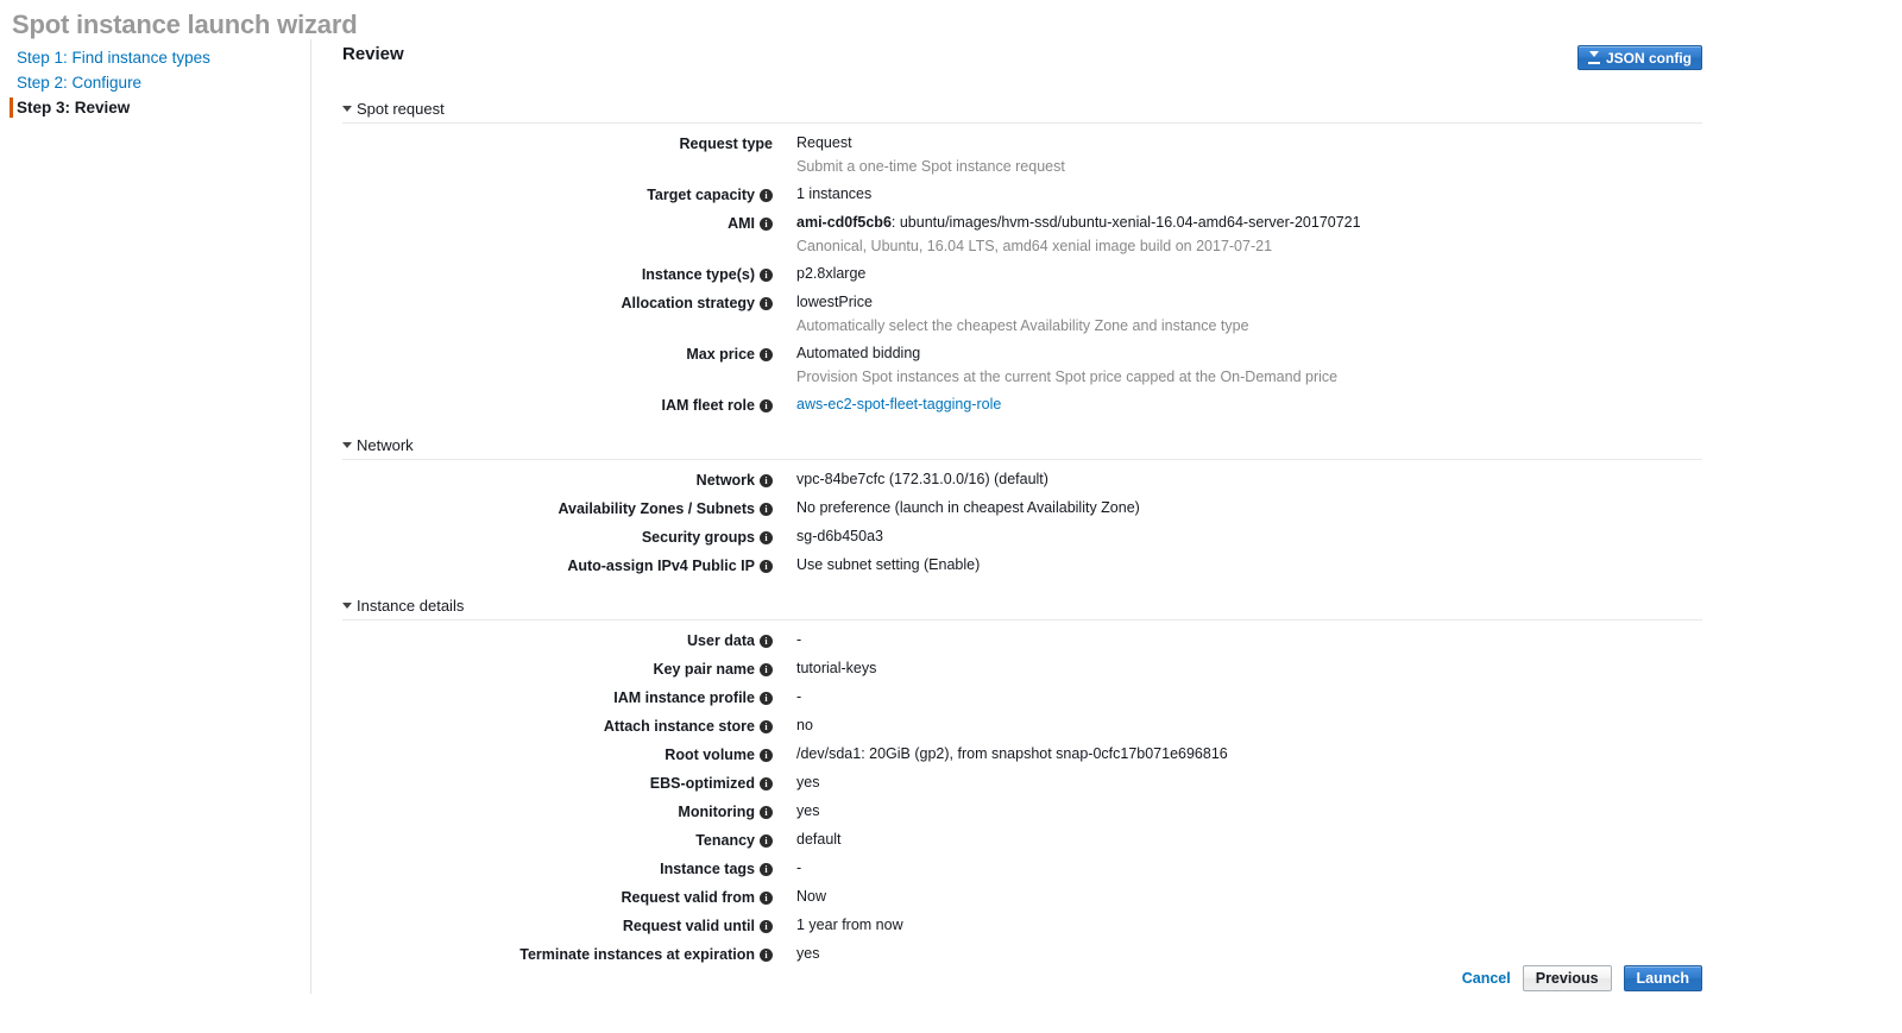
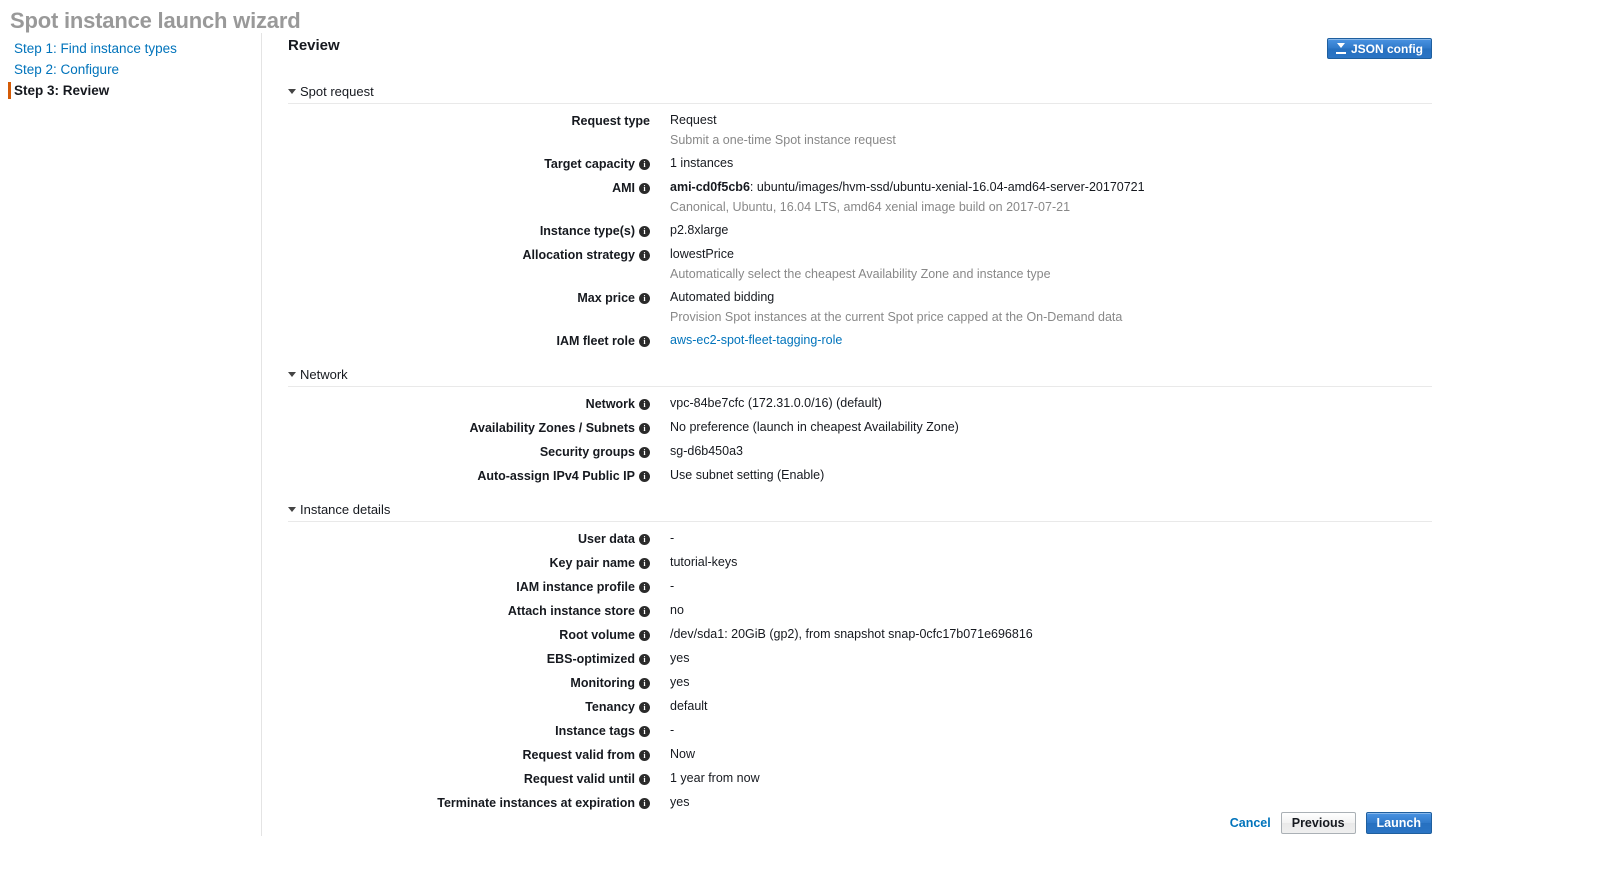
  Spot instance launch wizard
  Step 1: Find instance types
  Step 2: Configure
  Step 3: Review
  Review
  JSON config
  Spot request
  Request type
  Request
  Submit a one-time Spot instance request
  Target capacity
  i
  1 instances
  AMI
  i
  ami-cd0f5cb6: ubuntu/images/hvm-ssd/ubuntu-xenial-16.04-amd64-server-20170721
  Canonical, Ubuntu, 16.04 LTS, amd64 xenial image build on 2017-07-21
  Instance type(s)
  i
  p2.8xlarge
  Allocation strategy
  i
  lowestPrice
  Automatically select the cheapest Availability Zone and instance type
  Max price
  i
  Automated bidding
- Provision Spot instances at the current Spot price capped at the On-Demand price
+ Provision Spot instances at the current Spot price capped at the On-Demand data
  IAM fleet role
  i
  aws-ec2-spot-fleet-tagging-role
  Network
  Network
  i
  vpc-84be7cfc (172.31.0.0/16) (default)
  Availability Zones / Subnets
  i
  No preference (launch in cheapest Availability Zone)
  Security groups
  i
  sg-d6b450a3
  Auto-assign IPv4 Public IP
  i
  Use subnet setting (Enable)
  Instance details
  User data
  i
  -
  Key pair name
  i
  tutorial-keys
  IAM instance profile
  i
  -
  Attach instance store
  i
  no
  Root volume
  i
  /dev/sda1: 20GiB (gp2), from snapshot snap-0cfc17b071e696816
  EBS-optimized
  i
  yes
  Monitoring
  i
  yes
  Tenancy
  i
  default
  Instance tags
  i
  -
  Request valid from
  i
  Now
  Request valid until
  i
  1 year from now
  Terminate instances at expiration
  i
  yes
  Cancel
  Previous
  Launch
